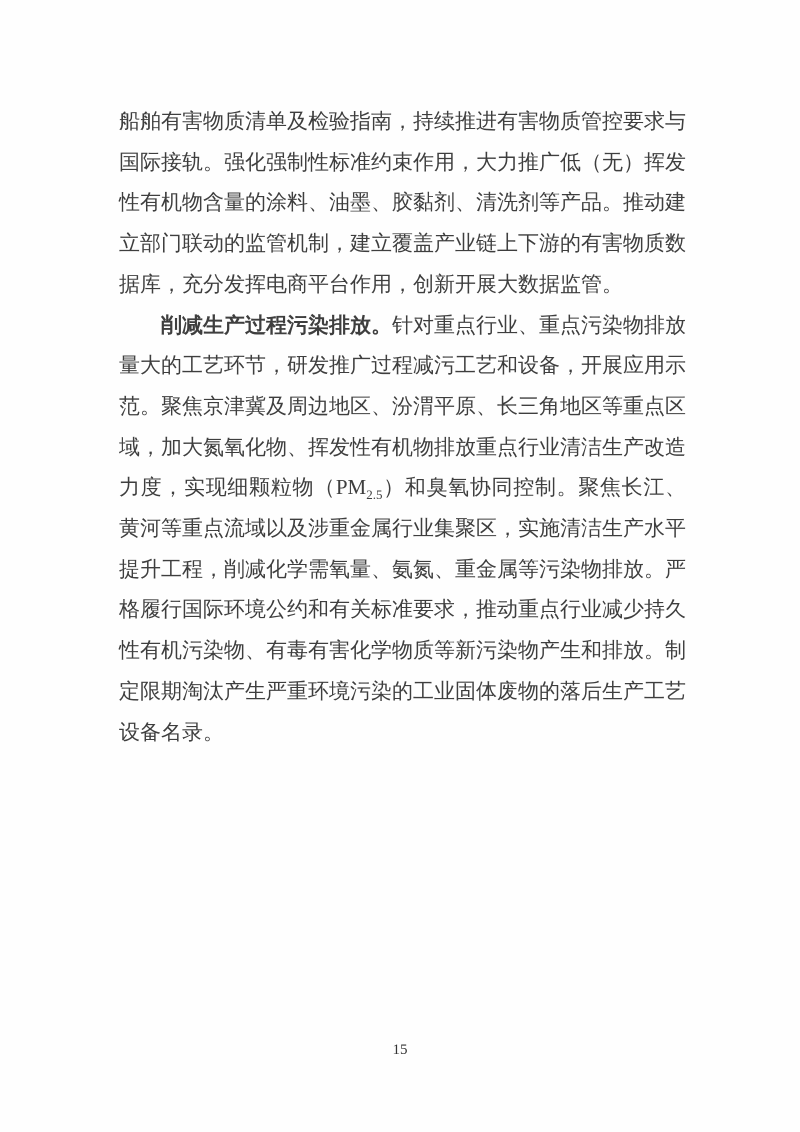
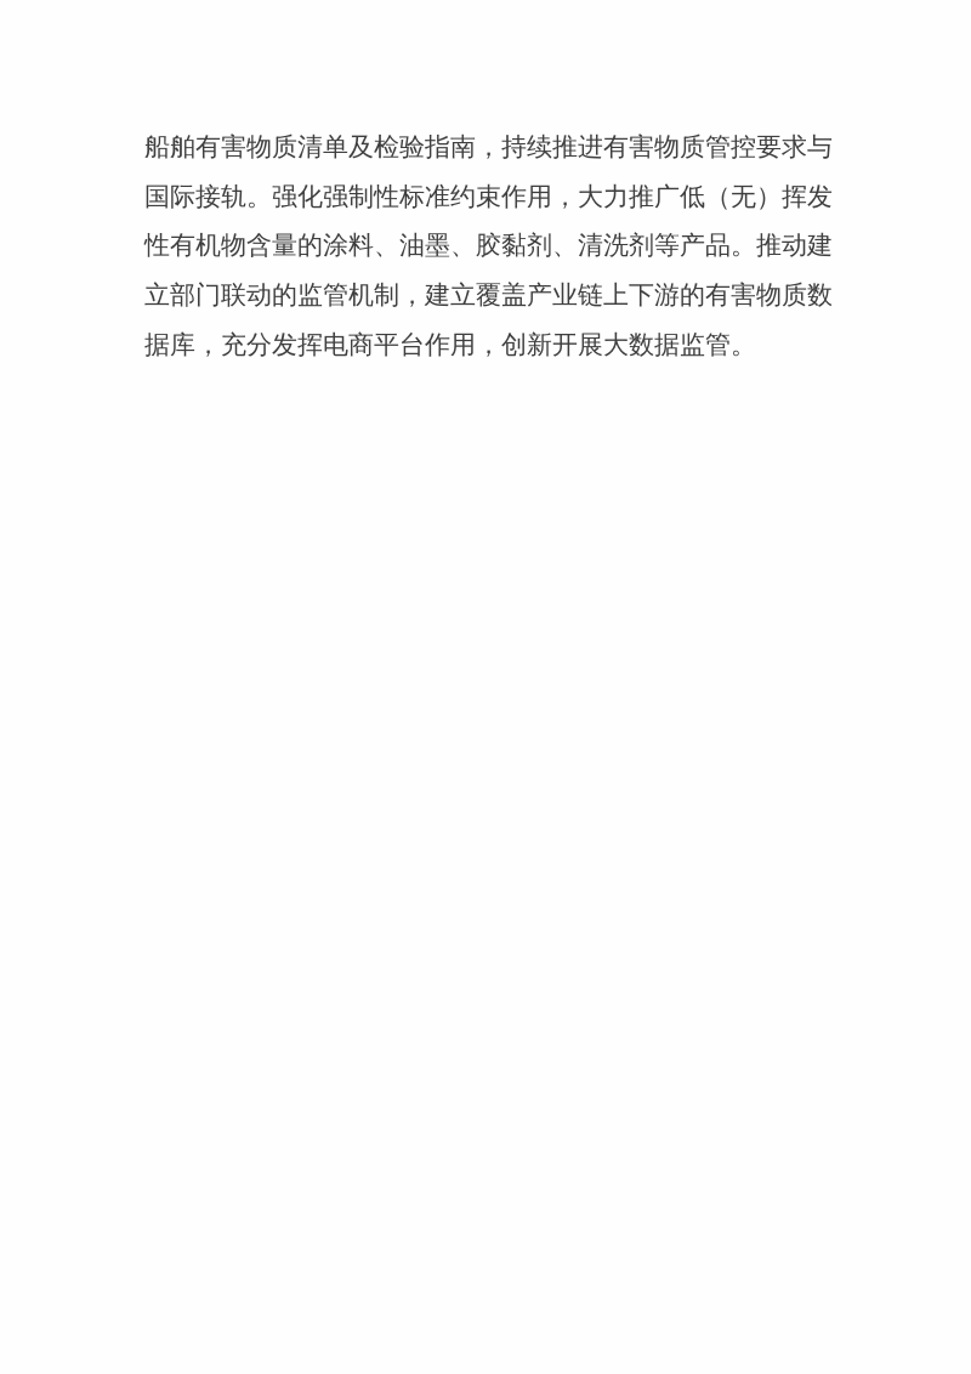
  船舶有害物质清单及检验指南，持续推进有害物质管控要求与国际接轨。强化强制性标准约束作用，大力推广低（无）挥发性有机物含量的涂料、油墨、胶黏剂、清洗剂等产品。推动建立部门联动的监管机制，建立覆盖产业链上下游的有害物质数据库，充分发挥电商平台作用，创新开展大数据监管。
- 削减生产过程污染排放。针对重点行业、重点污染物排放量大的工艺环节，研发推广过程减污工艺和设备，开展应用示范。聚焦京津冀及周边地区、汾渭平原、长三角地区等重点区域，加大氮氧化物、挥发性有机物排放重点行业清洁生产改造力度，实现细颗粒物（PM2.5）和臭氧协同控制。聚焦长江、黄河等重点流域以及涉重金属行业集聚区，实施清洁生产水平提升工程，削减化学需氧量、氨氮、重金属等污染物排放。严格履行国际环境公约和有关标准要求，推动重点行业减少持久性有机污染物、有毒有害化学物质等新污染物产生和排放。制定限期淘汰产生严重环境污染的工业固体废物的落后生产工艺设备名录。
- 15
